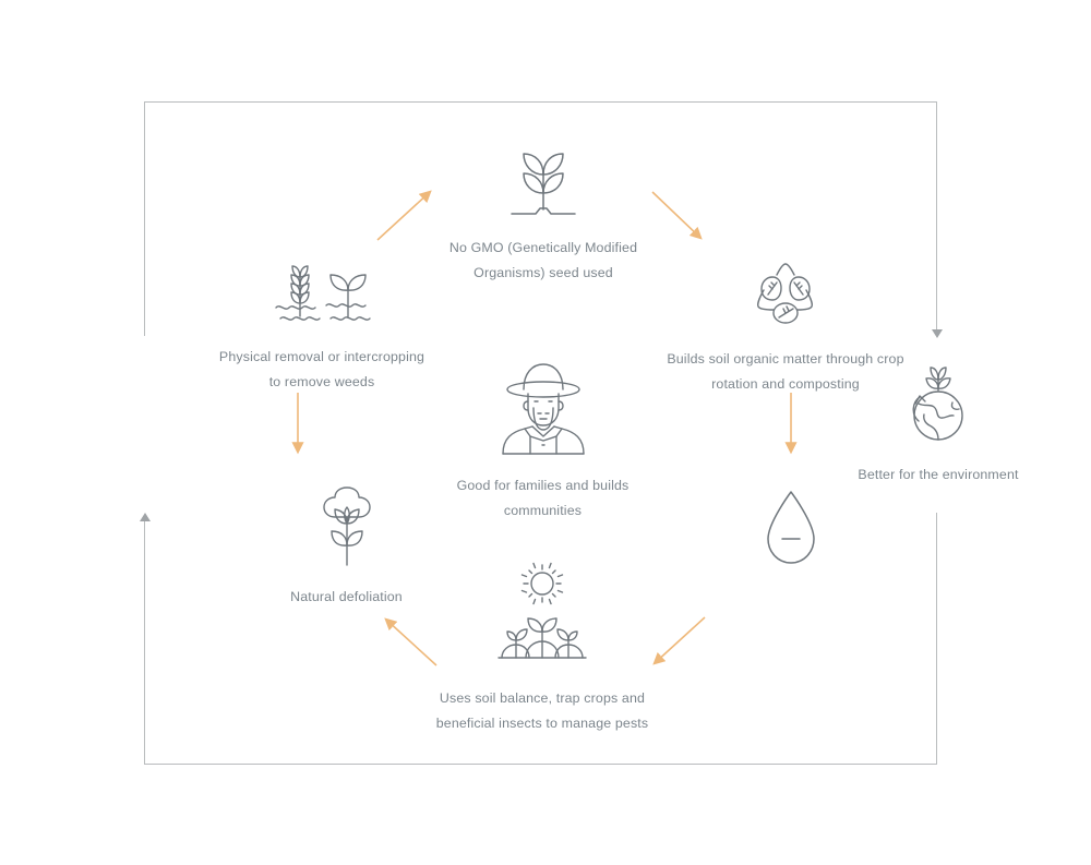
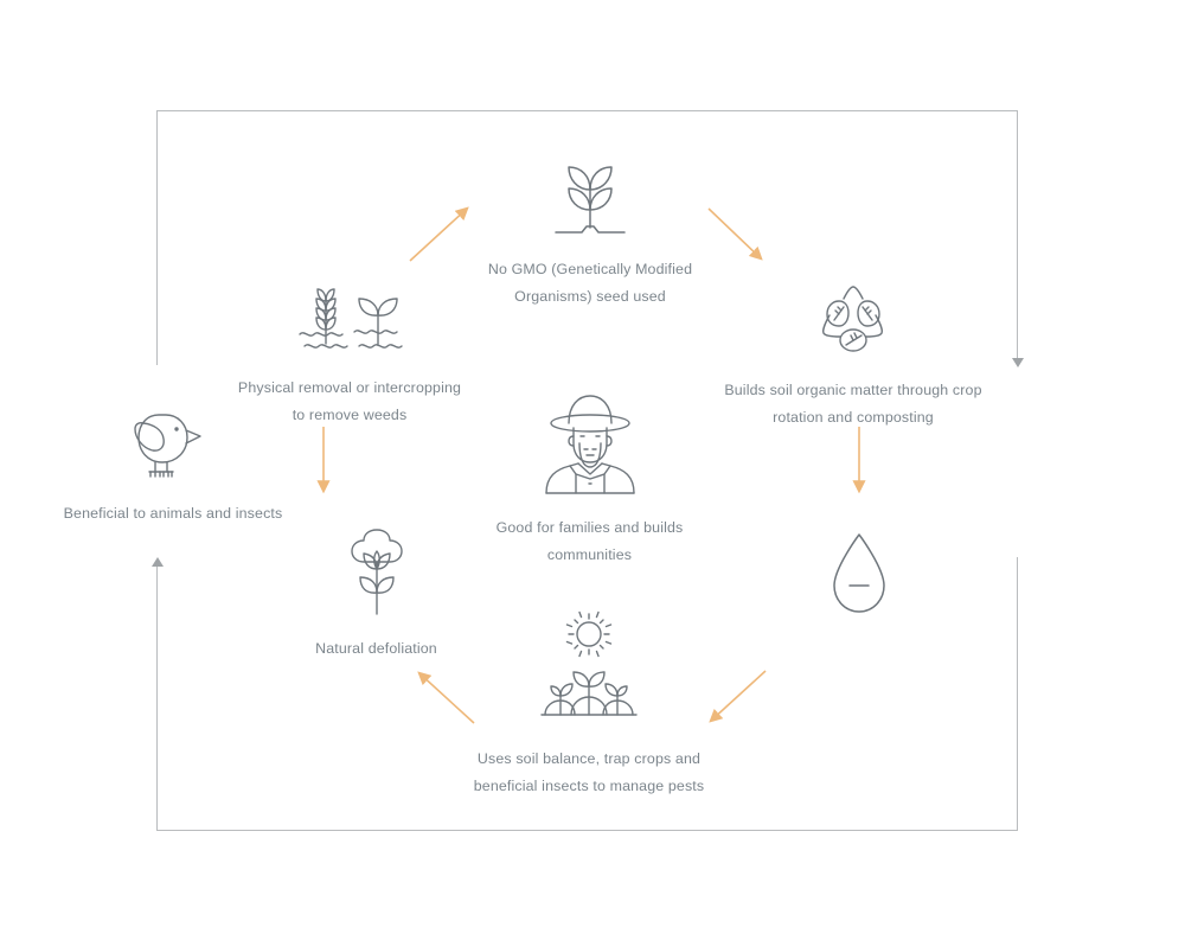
  No GMO (Genetically Modified
  Organisms) seed used
  Builds soil organic matter through crop
  rotation and composting
- Better for the environment
  Uses soil balance, trap crops and
  beneficial insects to manage pests
  Natural defoliation
+ Beneficial to animals and insects
  Physical removal or intercropping
  to remove weeds
  Good for families and builds
  communities
